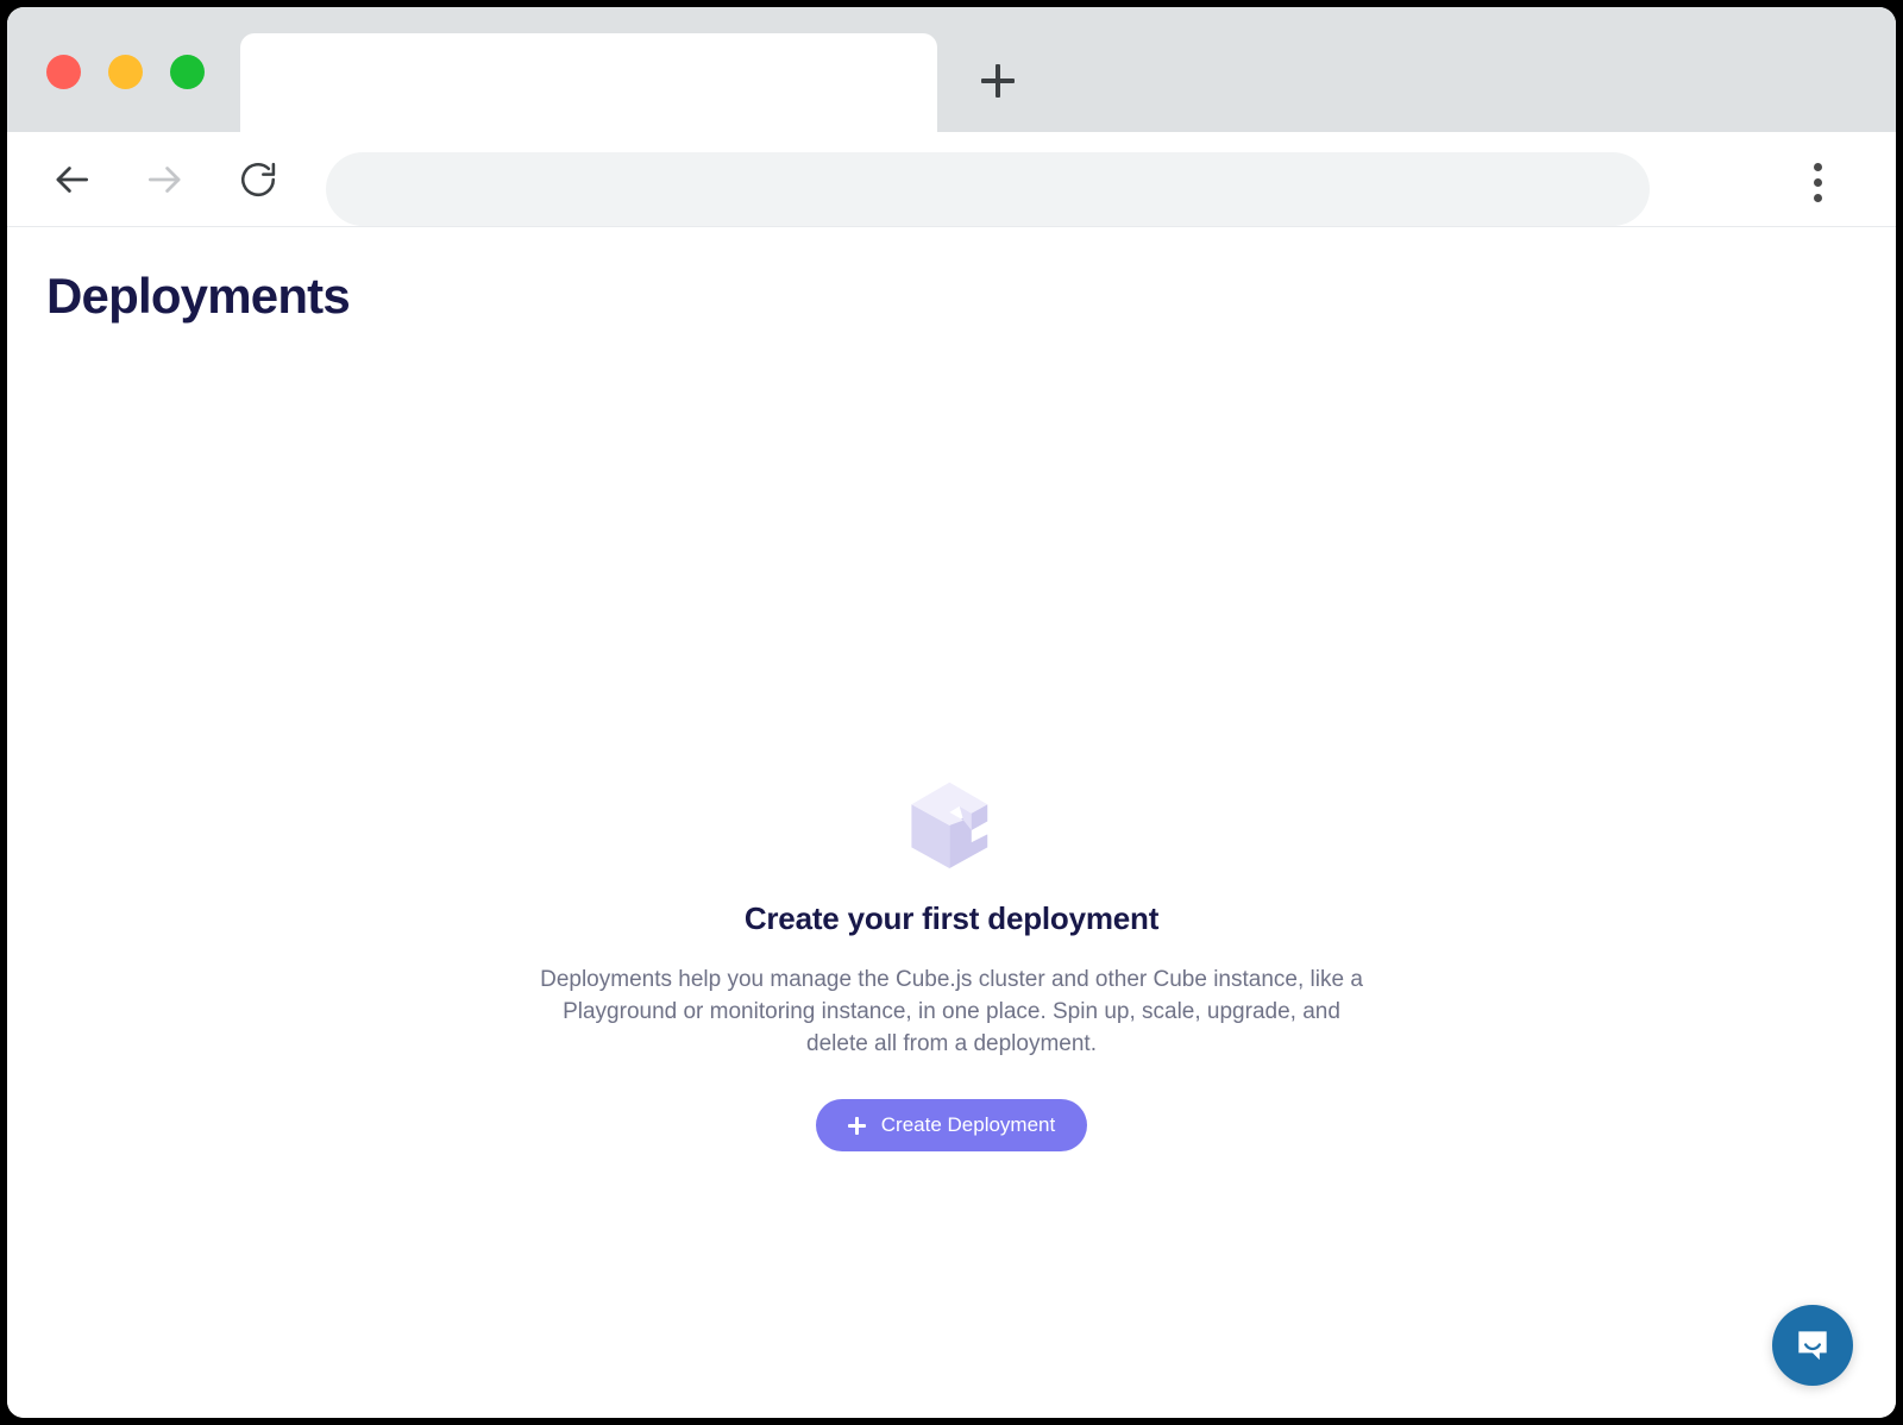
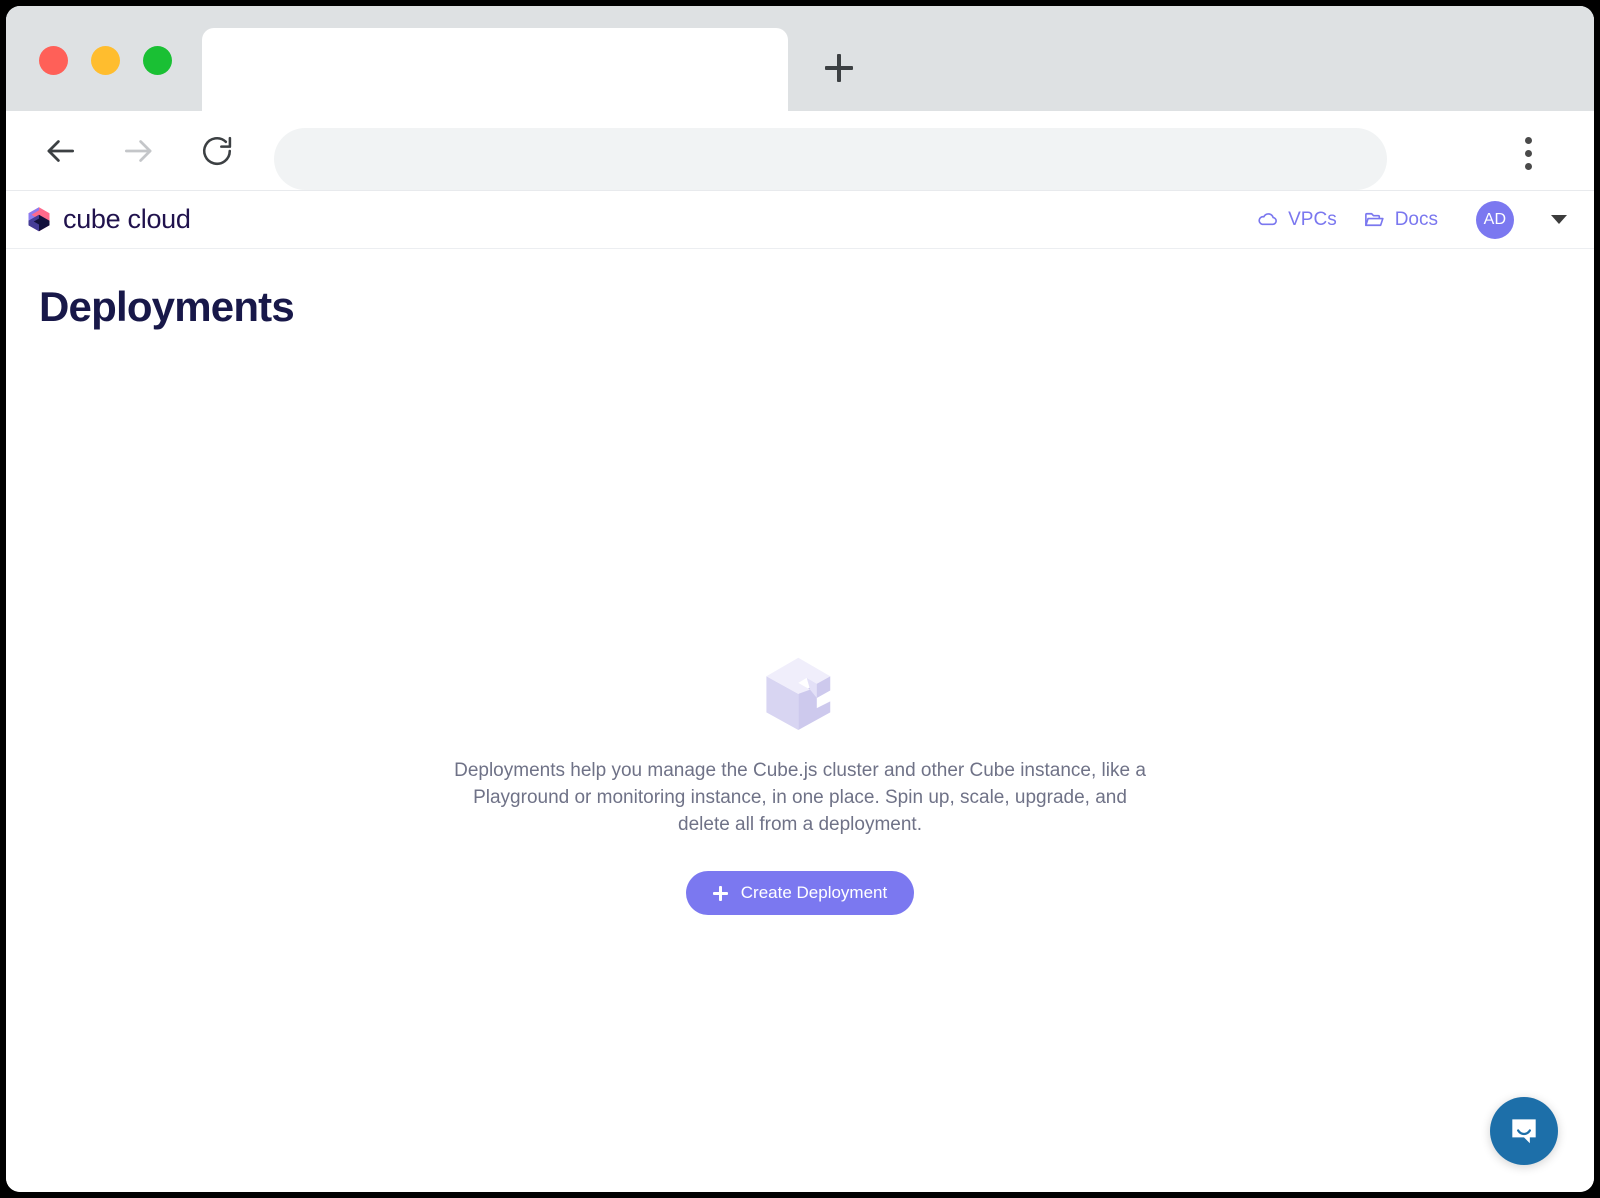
+ cube cloud
+ VPCs
+ Docs
+ AD
  Deployments
- Create your first deployment
  Deployments help you manage the Cube.js cluster and other Cube instance, like a Playground or monitoring instance, in one place. Spin up, scale, upgrade, and delete all from a deployment.
  Create Deployment
